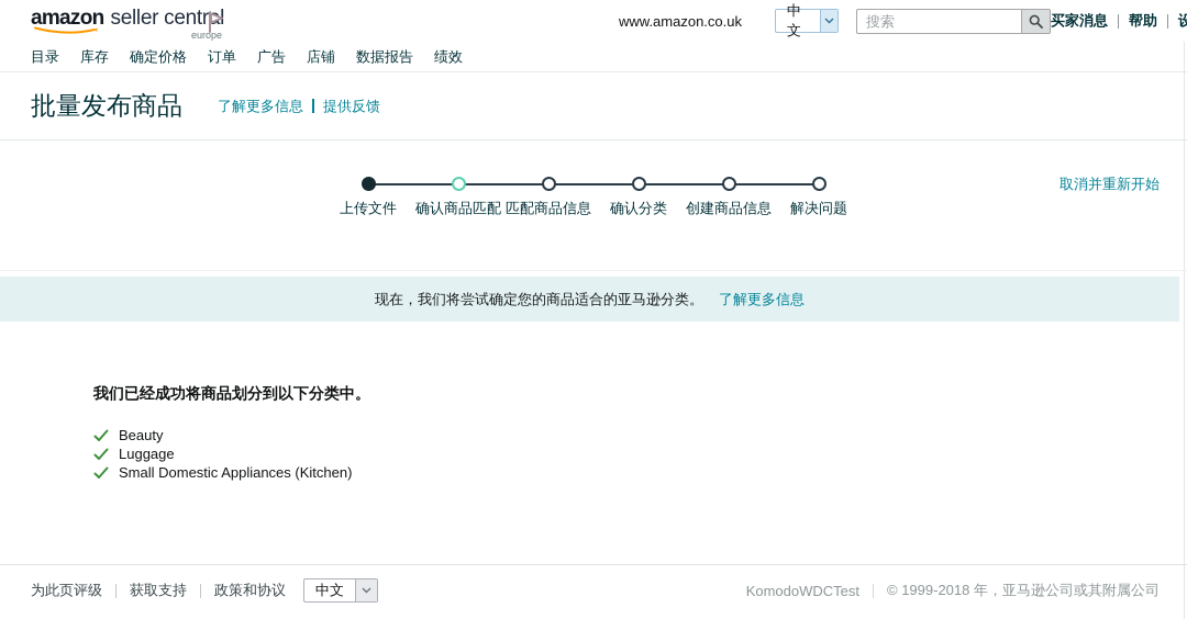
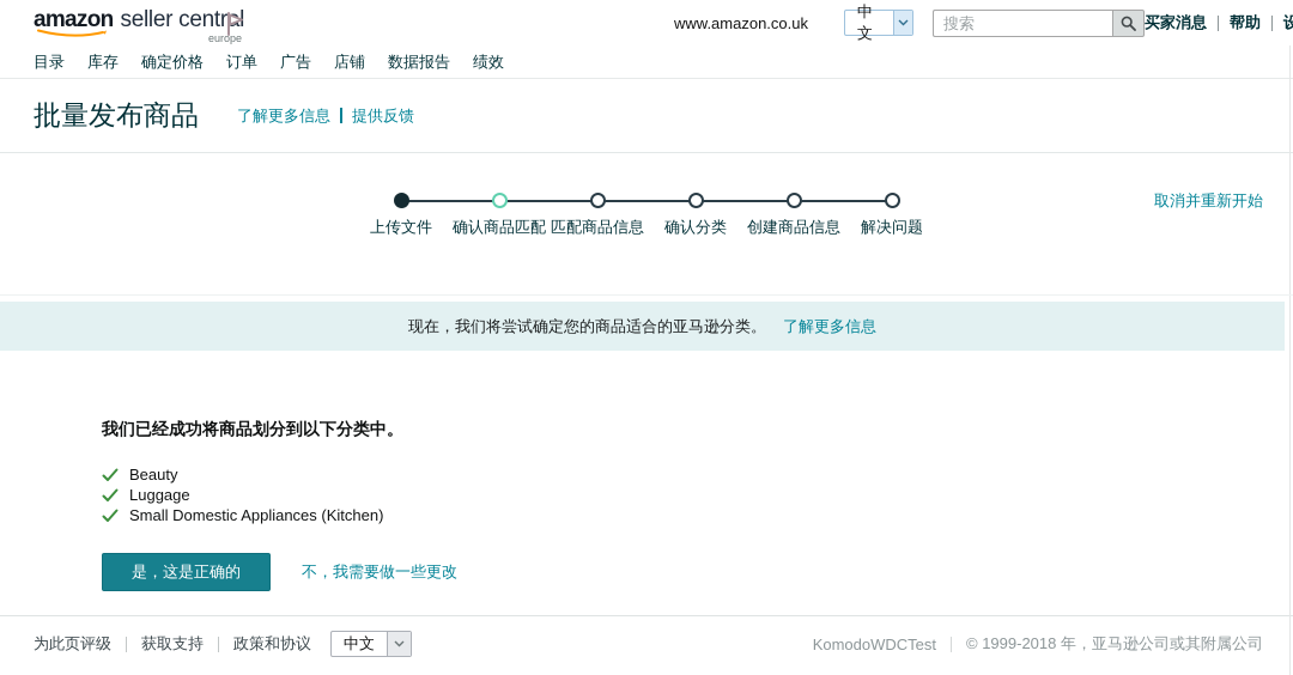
  amazon
  seller centr
  europe
  www.amazon.co.uk
  中文
  搜索
  买家消息
  帮助
  目录
  库存
  确定价格
  订单
  广告
  店铺
  数据报告
  绩效
  批量发布商品
  了解更多信息
  提供反馈
  上传文件
  确认商品匹配
  匹配商品信息
  确认分类
  创建商品信息
  解决问题
  取消并重新开始
  现在，我们将尝试确定您的商品适合的亚马逊分类。
  了解更多信息
  我们已经成功将商品划分到以下分类中。
  Beauty
  Luggage
  Small Domestic Appliances (Kitchen)
+ 是，这是正确的
+ 不，我需要做一些更改
  为此页评级
  获取支持
  政策和协议
  中文
  KomodoWDCTest
  © 1999-2018 年，亚马逊公司或其附属公司
